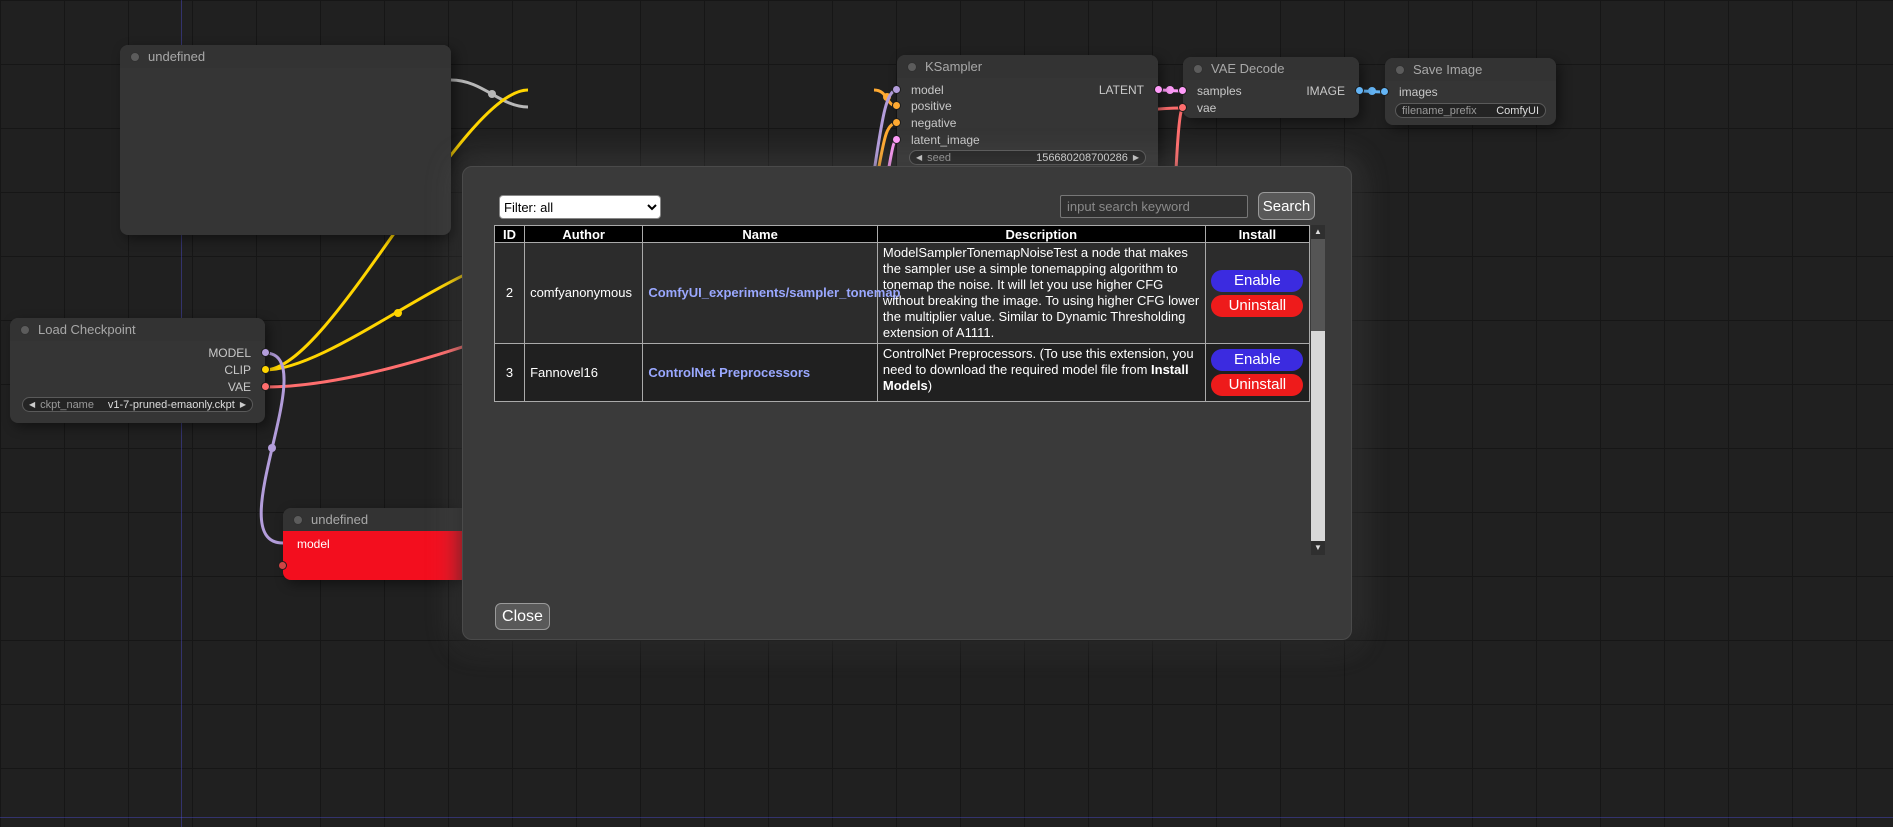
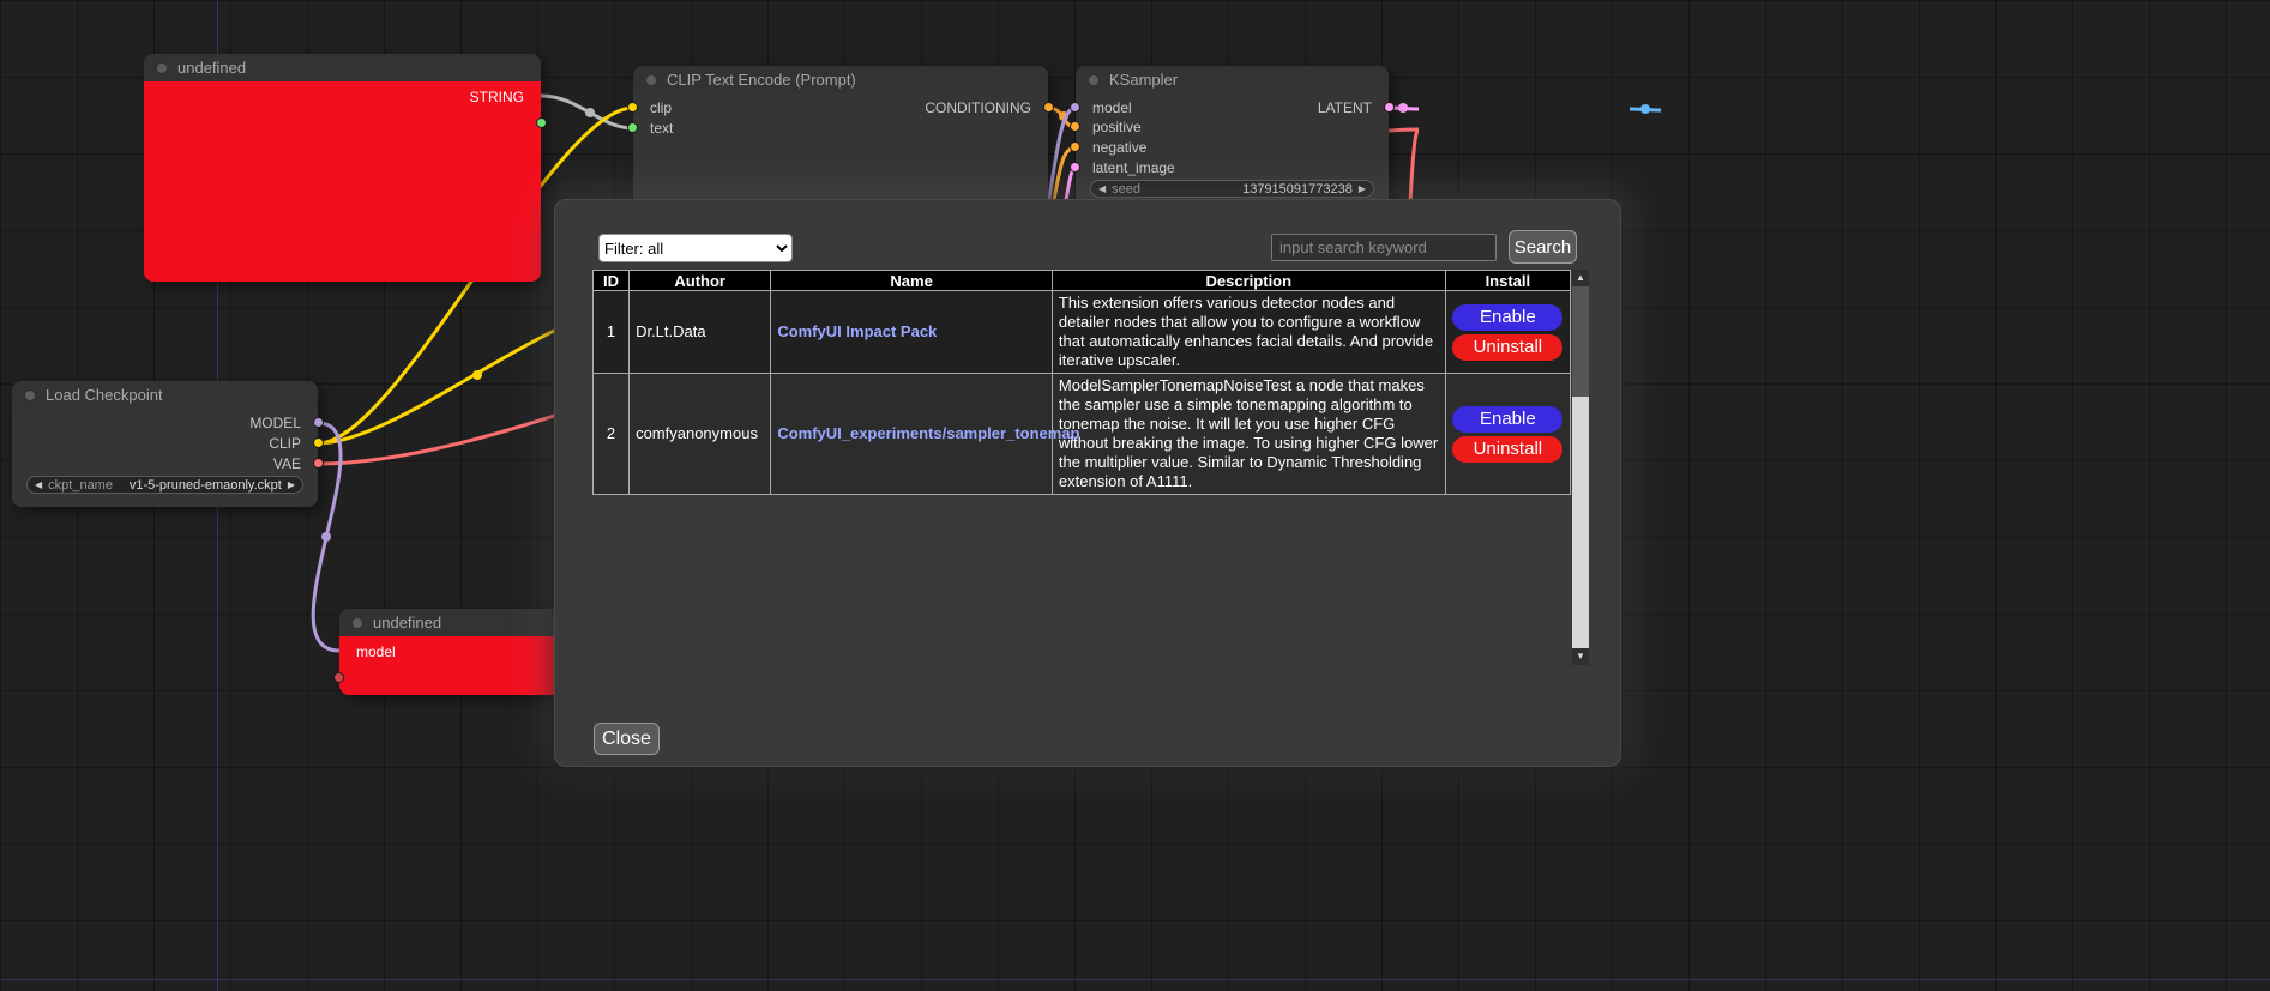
  undefined
+ STRING
+ CLIP Text Encode (Prompt)
+ clip
+ text
+ CONDITIONING
  KSampler
  model
  positive
  negative
  latent_image
  LATENT
  ◀
  seed
- 156680208700286
+ 137915091773238
  ▶
- VAE Decode
- samples
- vae
- IMAGE
- Save Image
- images
- filename_prefix
- ComfyUI
  Load Checkpoint
  MODEL
  CLIP
  VAE
  ◀
  ckpt_name
- v1-7-pruned-emaonly.ckpt
+ v1-5-pruned-emaonly.ckpt
  ▶
  undefined
  model
  Filter: all
  input search keyword
  Search
  ID	Author	Name	Description	Install
+ 1	Dr.Lt.Data	ComfyUI Impact Pack	This extension offers various detector nodes and detailer nodes that allow you to configure a workflow that automatically enhances facial details. And provide iterative upscaler.	EnableUninstall
  2	comfyanonymous	ComfyUI_experiments/sampler_tonem	ModelSamplerTonemapNoiseTest a node that makes the sampler use a simple tonemapping algorithm to tonemap the noise. It will let you use higher CFG without breaking the image. To using higher CFG lower the multiplier value. Similar to Dynamic Thresholding extension of A1111.	EnableUninstall
- 3	Fannovel16	ControlNet Preprocessors	ControlNet Preprocessors. (To use this extension, you need to download the required model file from Install Models)	EnableUninstall
  ▲
  ▼
  Close
